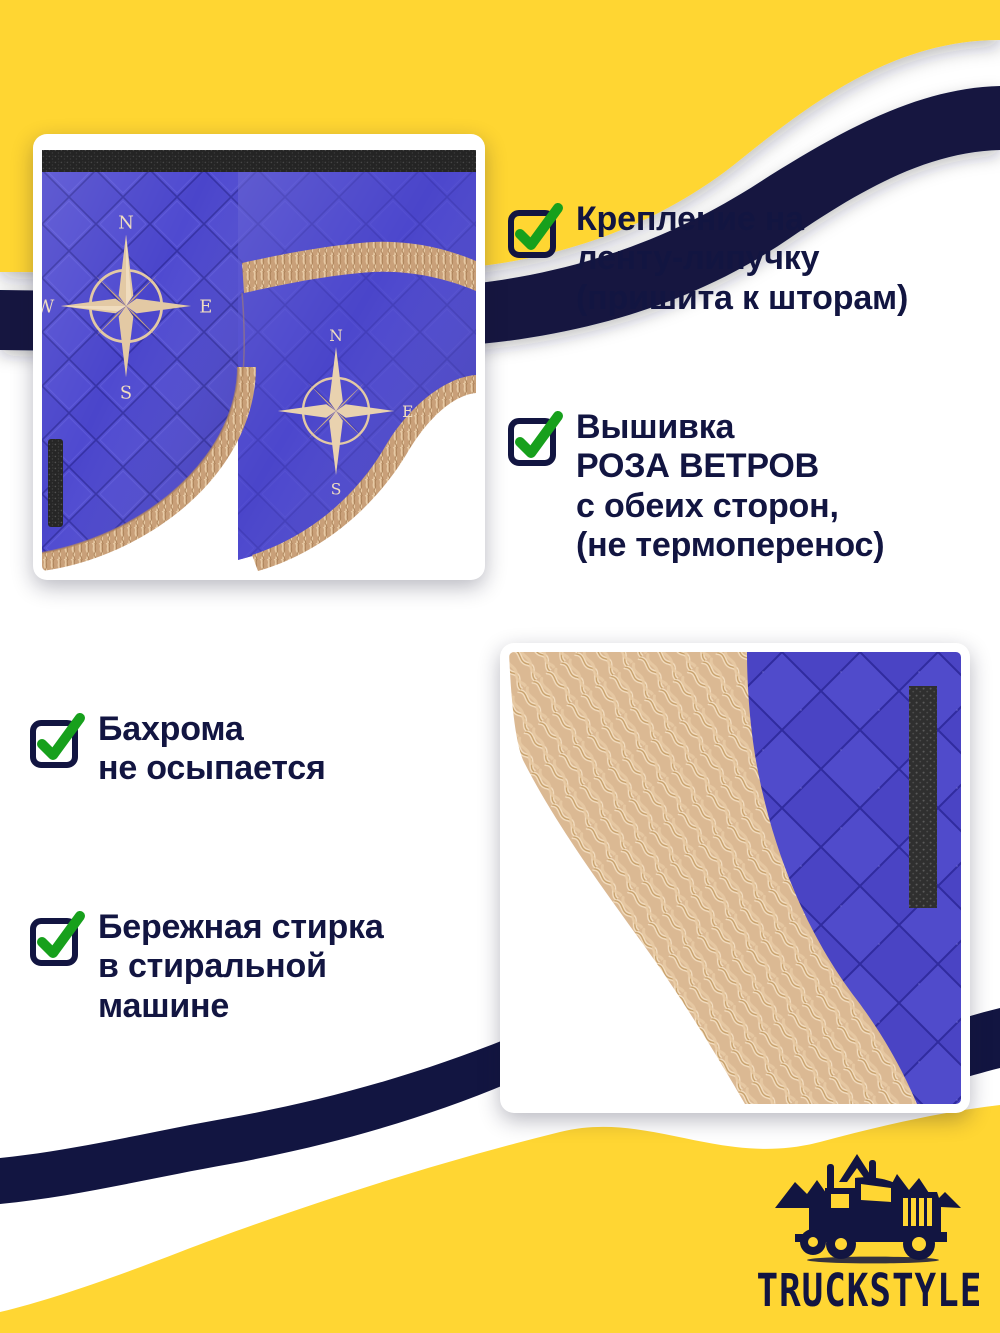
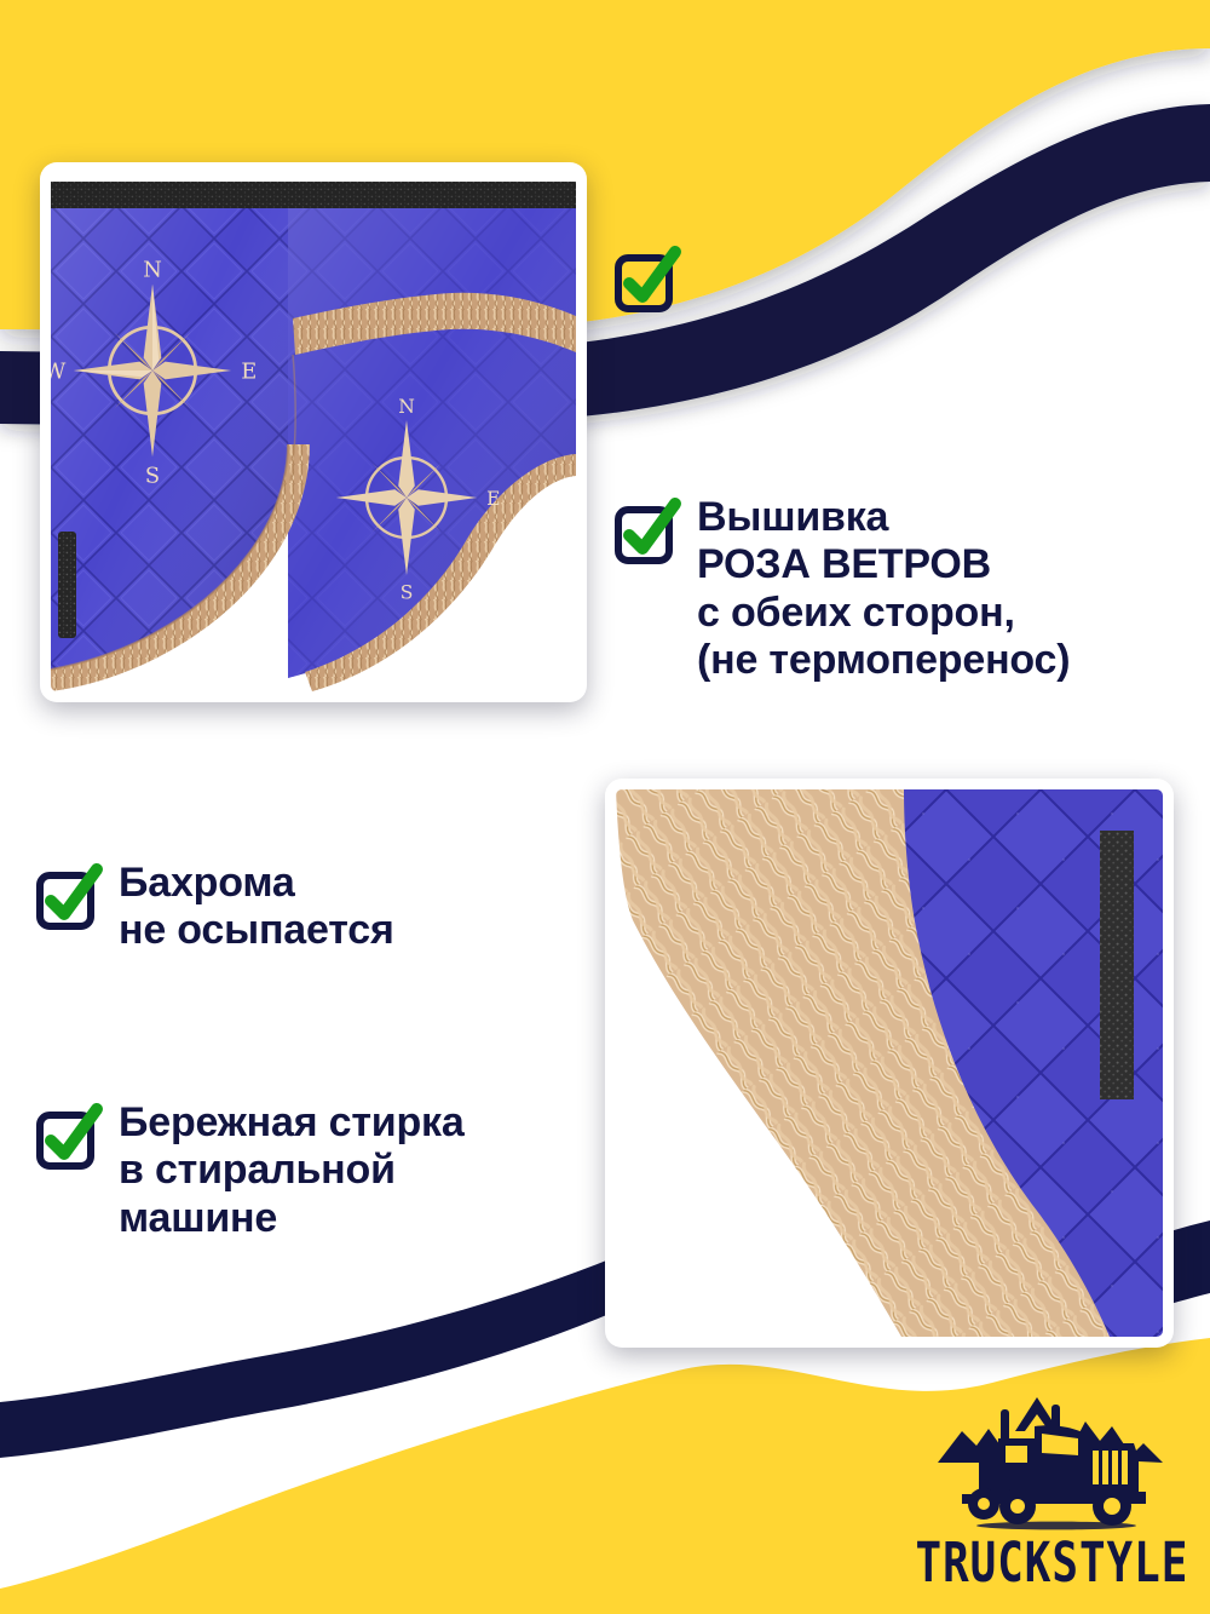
  N
  E
  S
  W
  N
  E
  S
- Крепление на
- ленту-липучку
- (пришита к шторам)
  Вышивка
  РОЗА ВЕТРОВ
  с обеих сторон,
  (не термоперенос)
  Бахрома
  не осыпается
  Бережная стирка
  в стиральной
  машине
  TRUCKSTYLE
